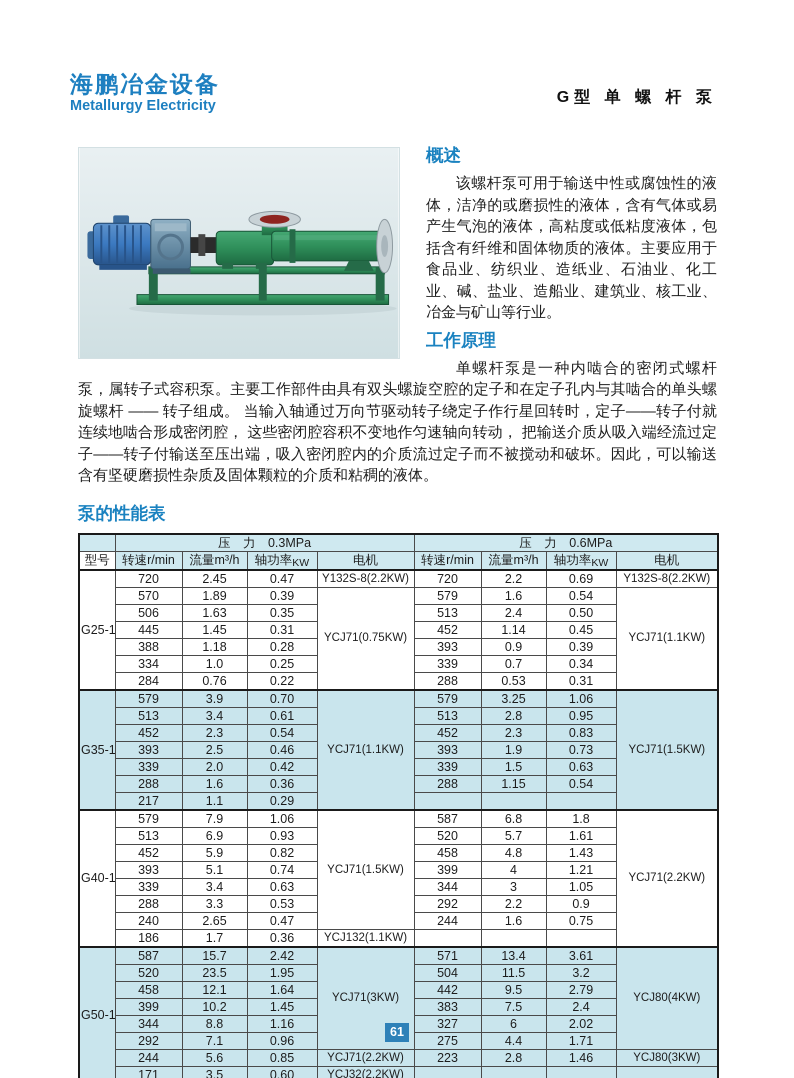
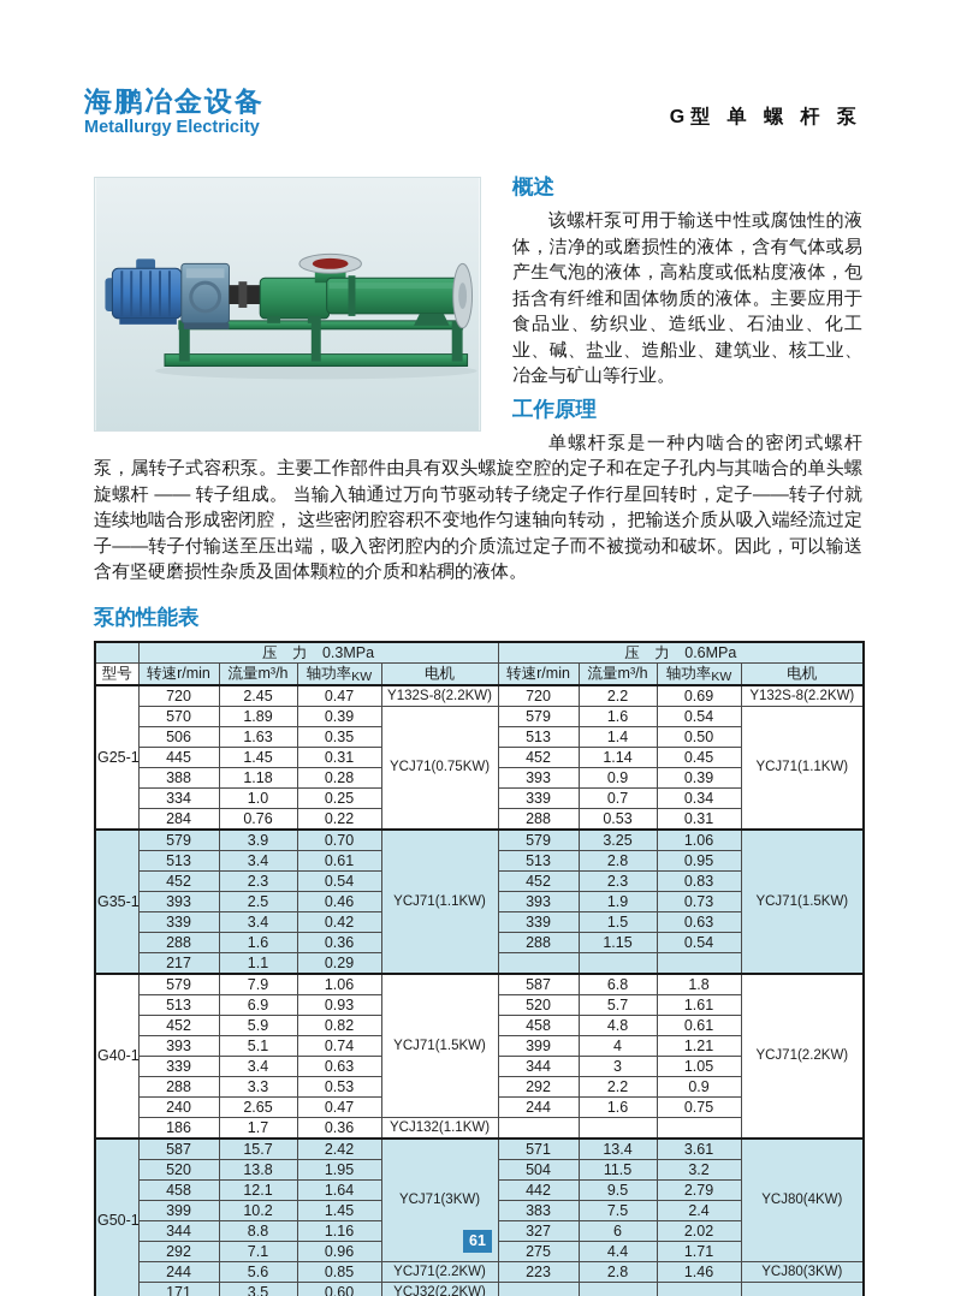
  海鹏冶金设备
  Metallurgy Electricity
  G型 单 螺 杆 泵
  概述
  该螺杆泵可用于输送中性或腐蚀性的液体，洁净的或磨损性的液体，含有气体或易产生气泡的液体，高粘度或低粘度液体，包括含有纤维和固体物质的液体。主要应用于食品业、纺织业、造纸业、石油业、化工业、碱、盐业、造船业、建筑业、核工业、冶金与矿山等行业。
  工作原理
  单螺杆泵是一种内啮合的密闭式螺杆泵，属转子式容积泵。主要工作部件由具有双头螺旋空腔的定子和在定子孔内与其啮合的单头螺旋螺杆 —— 转子组成。 当输入轴通过万向节驱动转子绕定子作行星回转时，定子——转子付就连续地啮合形成密闭腔， 这些密闭腔容积不变地作匀速轴向转动， 把输送介质从吸入端经流过定子——转子付输送至压出端，吸入密闭腔内的介质流过定子而不被搅动和破坏。因此，可以输送含有坚硬磨损性杂质及固体颗粒的介质和粘稠的液体。
  泵的性能表
  	压 力 0.3MPa	压 力 0.6MPa
  型号	转速r/min	流量m³/h	轴功率KW	电机	转速r/min	流量m³/h	轴功率KW	电机
  G25-1	720	2.45	0.47	Y132S-8(2.2KW)	720	2.2	0.69	Y132S-8(2.2KW)
  570	1.89	0.39	YCJ71(0.75KW)	579	1.6	0.54	YCJ71(1.1KW)
- 506	1.63	0.35	513	2.4	0.50
+ 506	1.63	0.35	513	1.4	0.50
  445	1.45	0.31	452	1.14	0.45
  388	1.18	0.28	393	0.9	0.39
  334	1.0	0.25	339	0.7	0.34
  284	0.76	0.22	288	0.53	0.31
  G35-1	579	3.9	0.70	YCJ71(1.1KW)	579	3.25	1.06	YCJ71(1.5KW)
  513	3.4	0.61	513	2.8	0.95
  452	2.3	0.54	452	2.3	0.83
  393	2.5	0.46	393	1.9	0.73
- 339	2.0	0.42	339	1.5	0.63
+ 339	3.4	0.42	339	1.5	0.63
  288	1.6	0.36	288	1.15	0.54
  217	1.1	0.29
  G40-1	579	7.9	1.06	YCJ71(1.5KW)	587	6.8	1.8	YCJ71(2.2KW)
  513	6.9	0.93	520	5.7	1.61
- 452	5.9	0.82	458	4.8	1.43
+ 452	5.9	0.82	458	4.8	0.61
  393	5.1	0.74	399	4	1.21
  339	3.4	0.63	344	3	1.05
  288	3.3	0.53	292	2.2	0.9
  240	2.65	0.47	244	1.6	0.75
  186	1.7	0.36	YCJ132(1.1KW)
  G50-1	587	15.7	2.42	YCJ71(3KW)	571	13.4	3.61	YCJ80(4KW)
- 520	23.5	1.95	504	11.5	3.2
+ 520	13.8	1.95	504	11.5	3.2
  458	12.1	1.64	442	9.5	2.79
  399	10.2	1.45	383	7.5	2.4
  344	8.8	1.16	327	6	2.02
  292	7.1	0.96	275	4.4	1.71
  244	5.6	0.85	YCJ71(2.2KW)	223	2.8	1.46	YCJ80(3KW)
  171	3.5	0.60	YCJ32(2.2KW)
  61
